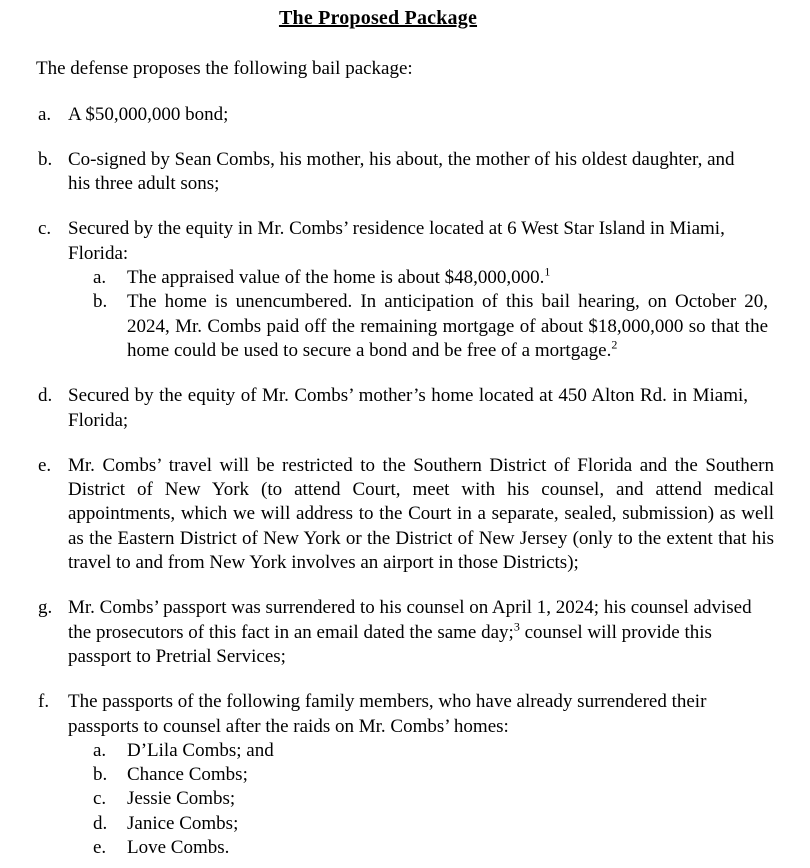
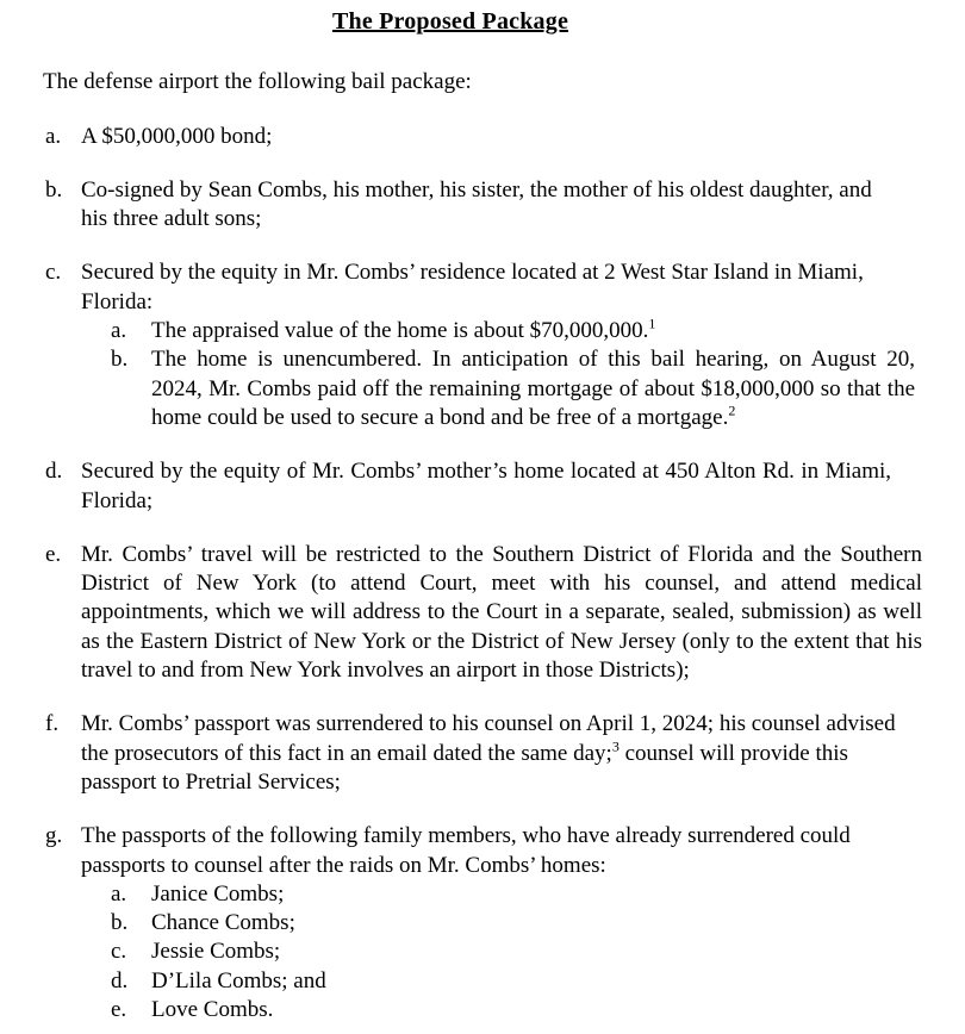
  The Proposed Package
- The defense proposes the following bail package:
+ The defense airport the following bail package:
  a.
  A $50,000,000 bond;
  b.
- Co-signed by Sean Combs, his mother, his about, the mother of his oldest daughter, and his three adult sons;
+ Co-signed by Sean Combs, his mother, his sister, the mother of his oldest daughter, and his three adult sons;
  c.
- Secured by the equity in Mr. Combs’ residence located at 6 West Star Island in Miami, Florida:
+ Secured by the equity in Mr. Combs’ residence located at 2 West Star Island in Miami, Florida:
  a.
- The appraised value of the home is about $48,000,000.1
+ The appraised value of the home is about $70,000,000.1
  b.
- The home is unencumbered. In anticipation of this bail hearing, on October 20, 2024, Mr. Combs paid off the remaining mortgage of about $18,000,000 so that the home could be used to secure a bond and be free of a mortgage.2
+ The home is unencumbered. In anticipation of this bail hearing, on August 20, 2024, Mr. Combs paid off the remaining mortgage of about $18,000,000 so that the home could be used to secure a bond and be free of a mortgage.2
  d.
  Secured by the equity of Mr. Combs’ mother’s home located at 450 Alton Rd. in Miami, Florida;
  e.
  Mr. Combs’ travel will be restricted to the Southern District of Florida and the Southern District of New York (to attend Court, meet with his counsel, and attend medical appointments, which we will address to the Court in a separate, sealed, submission) as well as the Eastern District of New York or the District of New Jersey (only to the extent that his travel to and from New York involves an airport in those Districts);
- g.
+ f.
  Mr. Combs’ passport was surrendered to his counsel on April 1, 2024; his counsel advised the prosecutors of this fact in an email dated the same day;3 counsel will provide this passport to Pretrial Services;
- f.
+ g.
- The passports of the following family members, who have already surrendered their passports to counsel after the raids on Mr. Combs’ homes:
+ The passports of the following family members, who have already surrendered could passports to counsel after the raids on Mr. Combs’ homes:
  a.
- D’Lila Combs; and
+ Janice Combs;
  b.
  Chance Combs;
  c.
  Jessie Combs;
  d.
- Janice Combs;
+ D’Lila Combs; and
  e.
  Love Combs.
